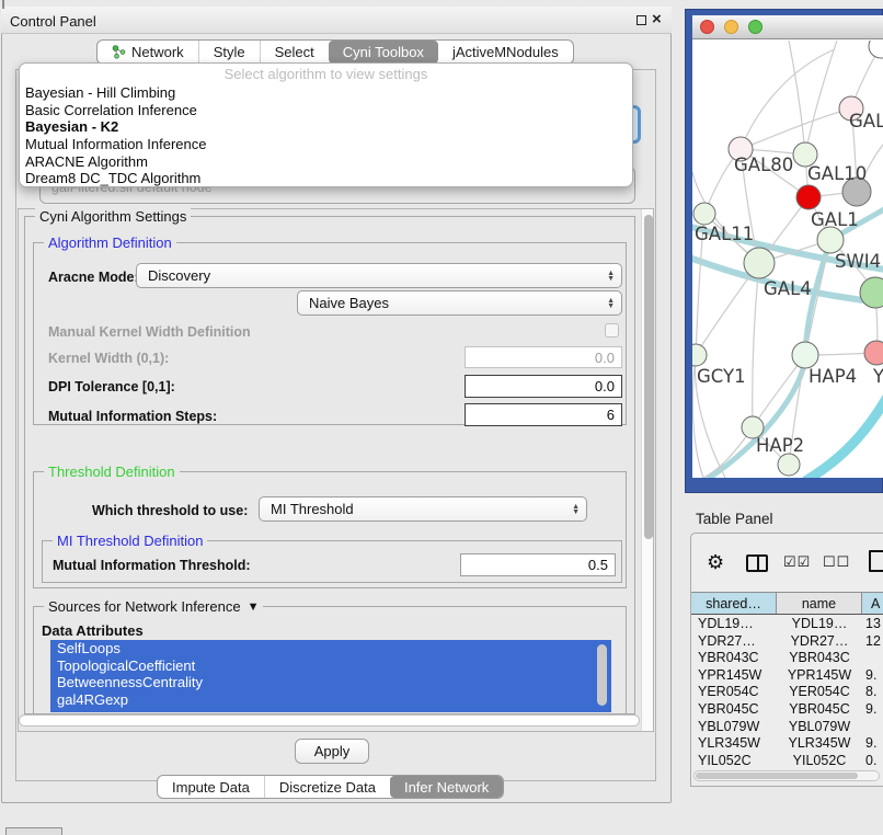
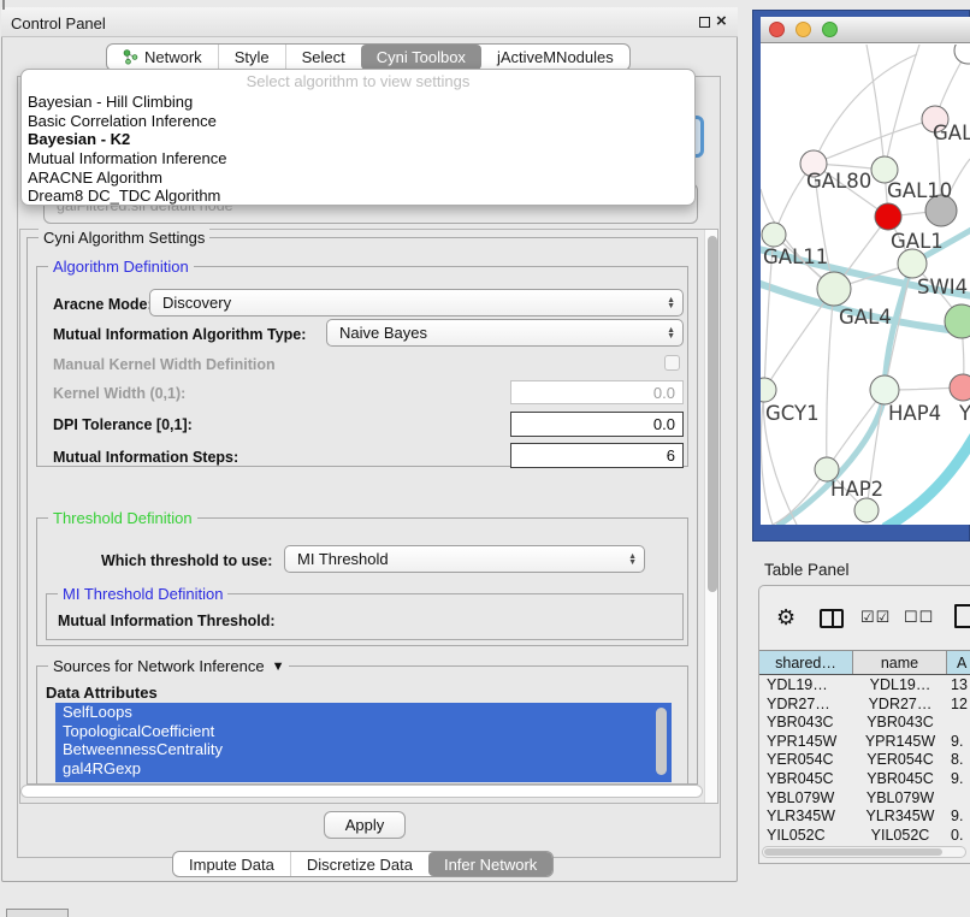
  Control Panel
  ×
  Network
  Style
  Select
  Cyni Toolbox
  jActiveMNodules
  galFiltered.sif default node
  Select algorithm to view settings
  Bayesian - Hill Climbing
  Basic Correlation Inference
  Bayesian - K2
  Mutual Information Inference
  ARACNE Algorithm
  Dream8 DC_TDC Algorithm
  Cyni Algorithm Settings
  Algorithm Definition
  Aracne Mode
  Discovery
+ Mutual Information Algorithm Type:
  Naive Bayes
  Manual Kernel Width Definition
  Kernel Width (0,1):
  0.0
  DPI Tolerance [0,1]:
  0.0
  Mutual Information Steps:
  6
  Threshold Definition
  Which threshold to use:
  MI Threshold
  MI Threshold Definition
  Mutual Information Threshold:
- 0.5
  Sources for Network Inference
  ▼
  Data Attributes
  SelfLoops
  TopologicalCoefficient
  BetweennessCentrality
  gal4RGexp
  Apply
  Impute Data
  Discretize Data
  Infer Network
  GAL
  GAL80
  GAL10
  GAL1
  GAL11
  SWI4
  GAL4
  GCY1
  HAP4
  Y
  HAP2
  Table Panel
  ⚙
  ☑☑
  ☐☐
  shared…
  name
  A
  YDL19…
  YDL19…
  13
  YDR27…
  YDR27…
  12
  YBR043C
  YBR043C
  YPR145W
  YPR145W
  9.
  YER054C
  YER054C
  8.
  YBR045C
  YBR045C
  9.
  YBL079W
  YBL079W
  YLR345W
  YLR345W
  9.
  YIL052C
  YIL052C
  0.
